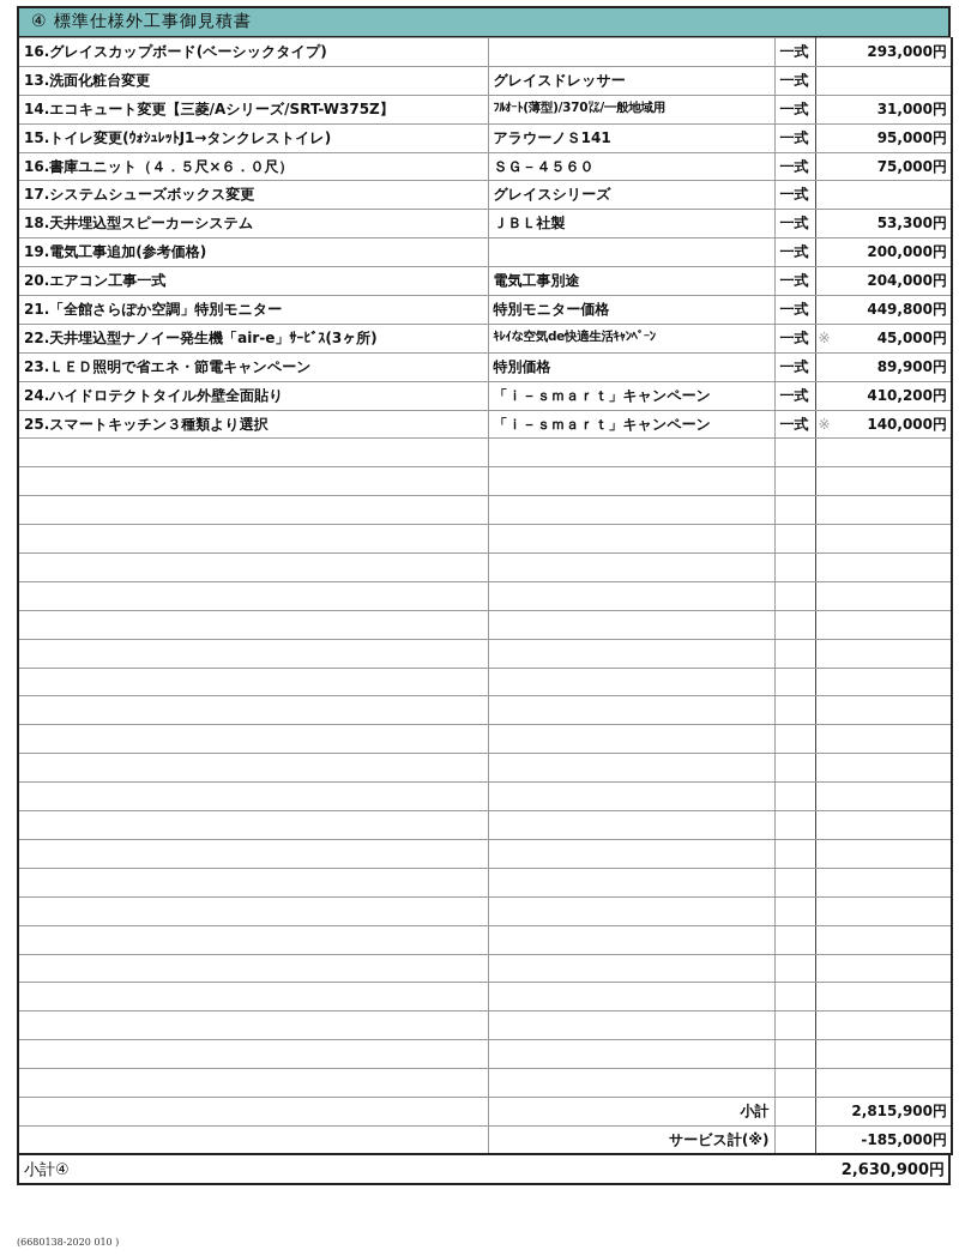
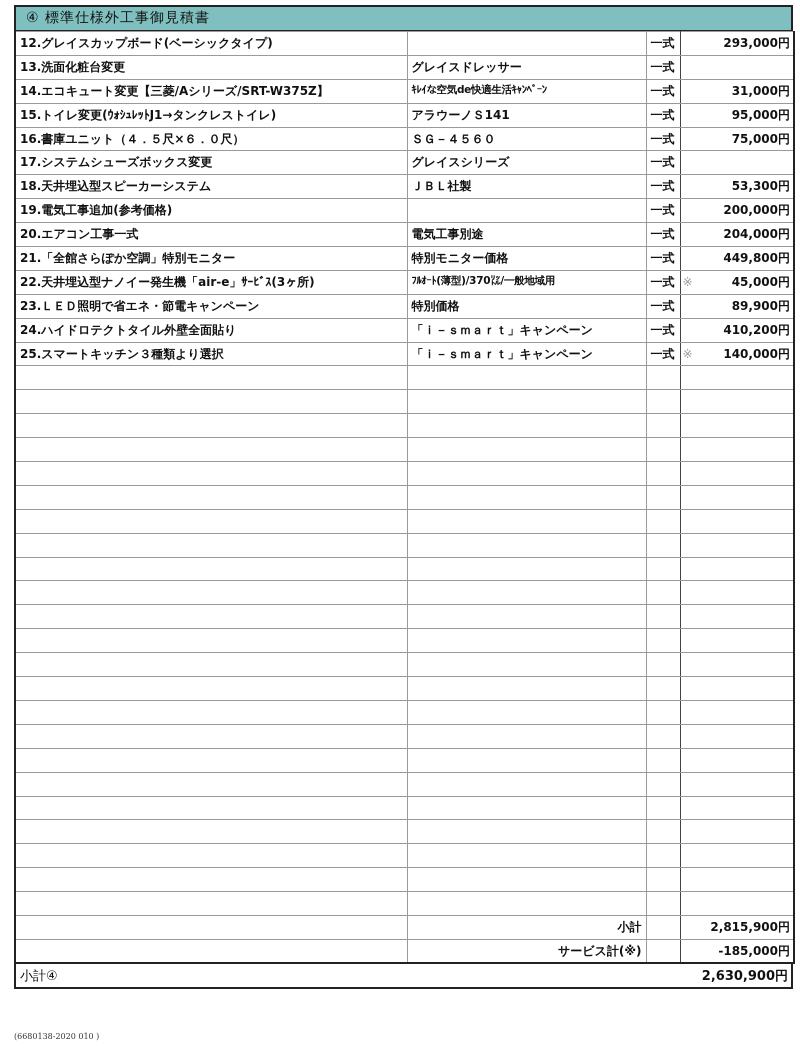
  ④ 標準仕様外工事御見積書
- 16.グレイスカップボード(ベーシックタイプ)		一式	293,000円
+ 12.グレイスカップボード(ベーシックタイプ)		一式	293,000円
  13.洗面化粧台変更	グレイスドレッサー	一式
- 14.エコキュート変更【三菱/Aシリーズ/SRT-W375Z】	ﾌﾙｵｰﾄ(薄型)/370㍑/一般地域用	一式	31,000円
+ 14.エコキュート変更【三菱/Aシリーズ/SRT-W375Z】	ｷﾚｲな空気de快適生活ｷｬﾝﾍﾟｰﾝ	一式	31,000円
  15.トイレ変更(ｳｫｼｭﾚｯﾄJ1→タンクレストイレ)	アラウーノＳ141	一式	95,000円
  16.書庫ユニット（４．５尺×６．０尺）	ＳＧ－４５６０	一式	75,000円
  17.システムシューズボックス変更	グレイスシリーズ	一式
  18.天井埋込型スピーカーシステム	ＪＢＬ社製	一式	53,300円
  19.電気工事追加(参考価格)		一式	200,000円
  20.エアコン工事一式	電気工事別途	一式	204,000円
  21.「全館さらぽか空調」特別モニター	特別モニター価格	一式	449,800円
- 22.天井埋込型ナノイー発生機「air-e」ｻｰﾋﾞｽ(3ヶ所)	ｷﾚｲな空気de快適生活ｷｬﾝﾍﾟｰﾝ	一式	※ 45,000円
+ 22.天井埋込型ナノイー発生機「air-e」ｻｰﾋﾞｽ(3ヶ所)	ﾌﾙｵｰﾄ(薄型)/370㍑/一般地域用	一式	※ 45,000円
  23.ＬＥＤ照明で省エネ・節電キャンペーン	特別価格	一式	89,900円
  24.ハイドロテクトタイル外壁全面貼り	「ｉ－ｓｍａｒｔ」キャンペーン	一式	410,200円
  25.スマートキッチン３種類より選択	「ｉ－ｓｍａｒｔ」キャンペーン	一式	※ 140,000円
  	小計		2,815,900円
  	サービス計(※)		-185,000円
  小計④
  2,630,900円
  (6680138-2020 010 )
